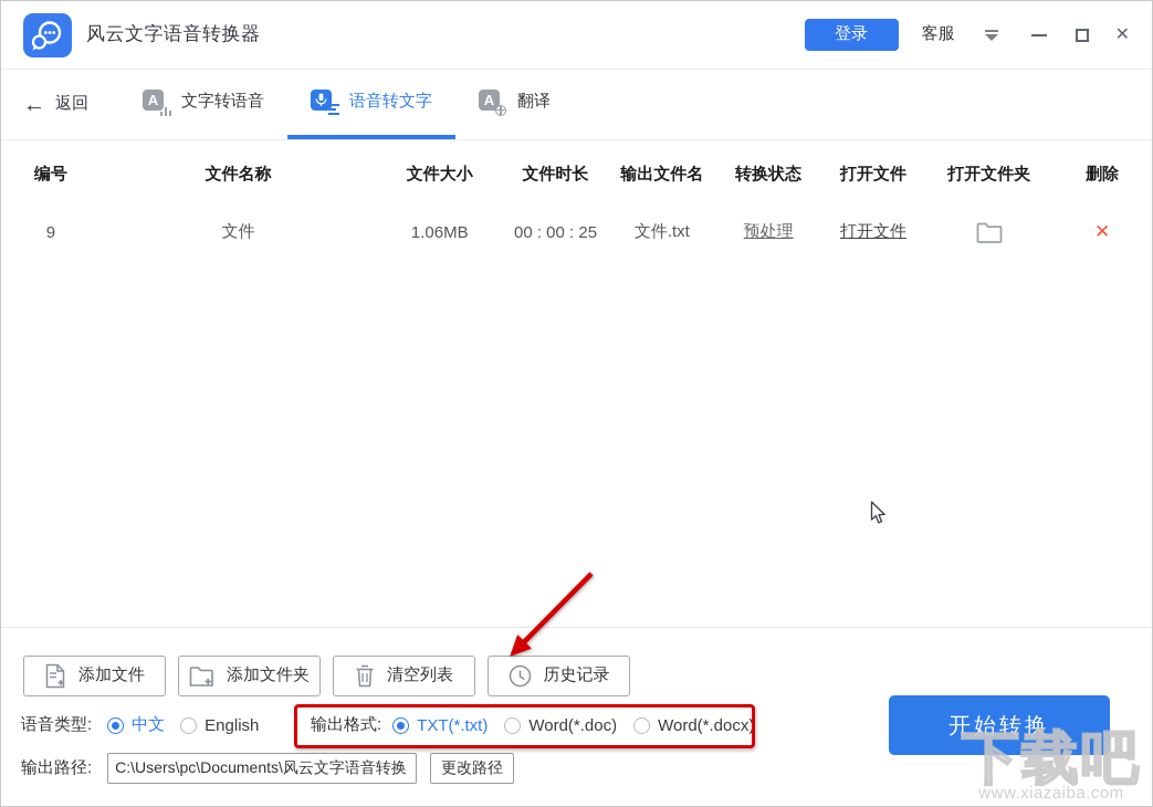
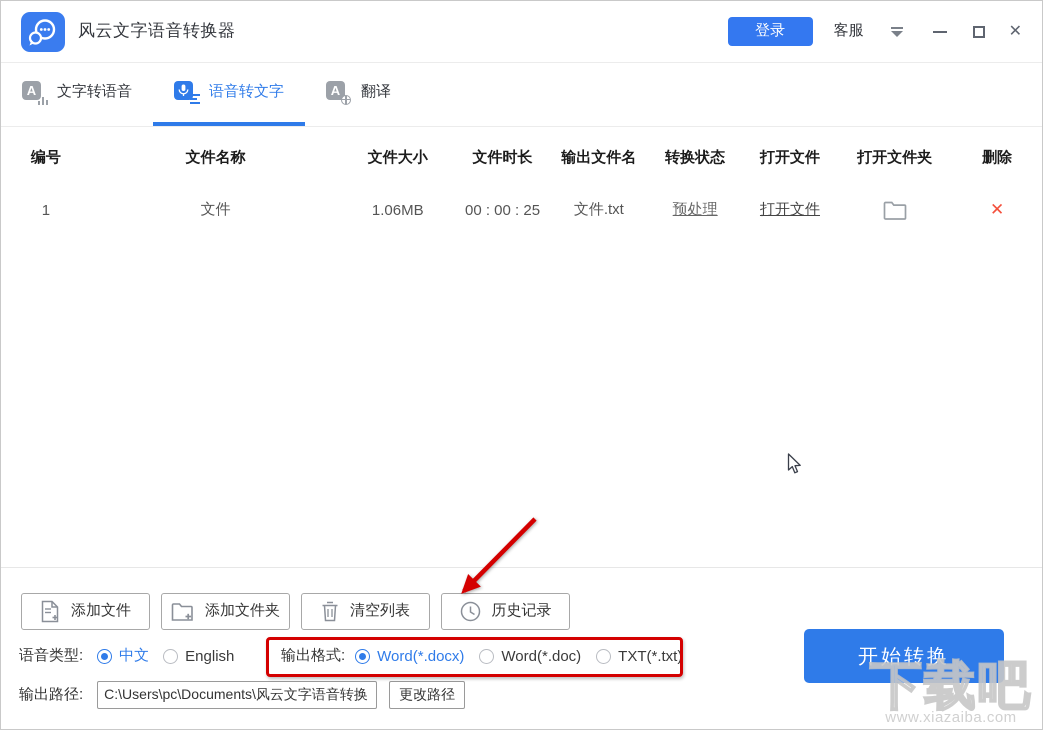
  风云文字语音转换器
  登录
  客服
  ✕
- ←
- 返回
  A
  文字转语音
  语音转文字
  A
  翻译
  编号
  文件名称
  文件大小
  文件时长
  输出文件名
  转换状态
  打开文件
  打开文件夹
  删除
- 9
+ 1
  文件
  1.06MB
  00 : 00 : 25
  文件.txt
  预处理
  打开文件
  ✕
  添加文件
  添加文件夹
  清空列表
  历史记录
  语音类型:
  中文
  English
  输出格式:
- TXT(*.txt)
+ Word(*.docx)
  Word(*.doc)
- Word(*.docx)
+ TXT(*.txt)
  输出路径:
  C:\Users\pc\Documents\风云文字语音转换
  更改路径
  开始转换
  下载吧
  www.xiazaiba.com
